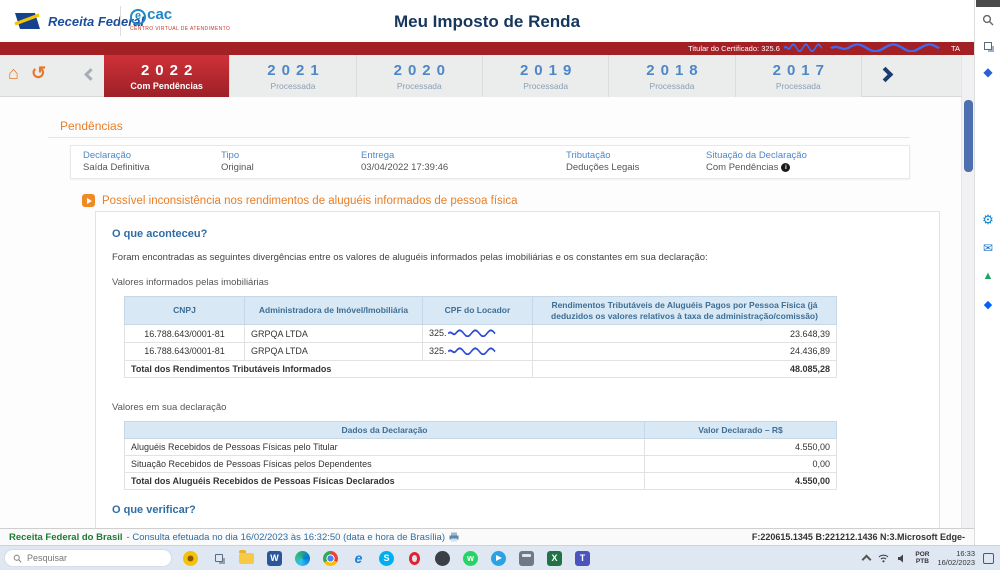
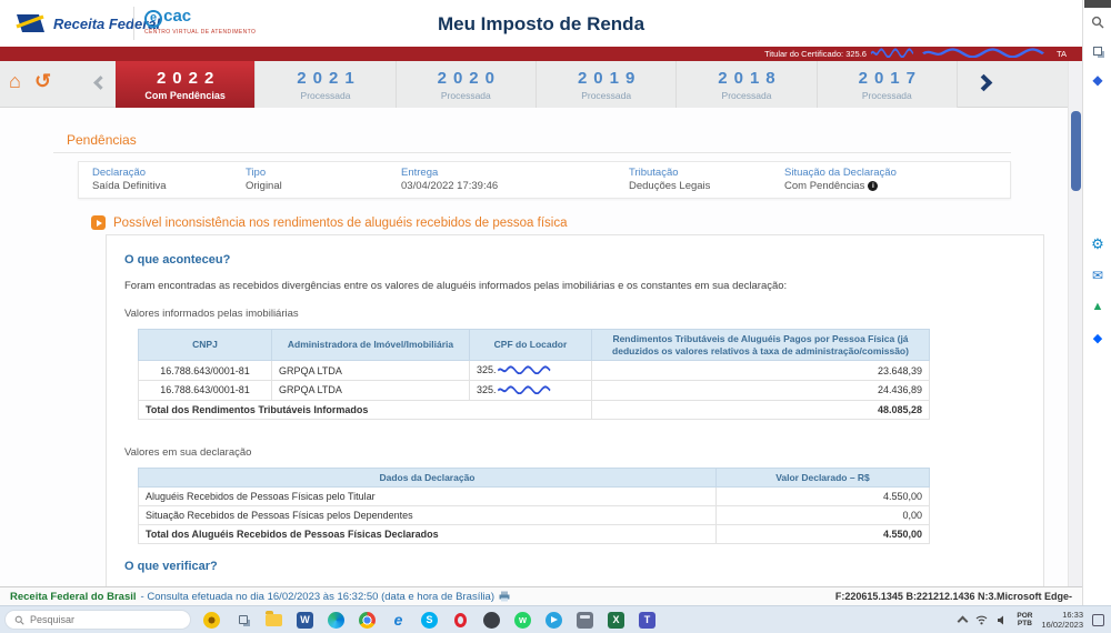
  Receita Federal
  e cac
  Meu Imposto de Renda
  Titular do Certificado: 325.6
  TA
  ⌂
  ↺
  2022
  Com Pendências
  2021
  Processada
  2020
  Processada
  2019
  Processada
  2018
  Processada
  2017
  Processada
  Pendências
  Declaração
  Saída Definitiva
  Tipo
  Original
  Entrega
  03/04/2022 17:39:46
  Tributação
  Deduções Legais
  Situação da Declaração
  Com Pendências
- Possível inconsistência nos rendimentos de aluguéis informados de pessoa física
+ Possível inconsistência nos rendimentos de aluguéis recebidos de pessoa física
  O que aconteceu?
- Foram encontradas as seguintes divergências entre os valores de aluguéis informados pelas imobiliárias e os constantes em sua declaração:
+ Foram encontradas as recebidos divergências entre os valores de aluguéis informados pelas imobiliárias e os constantes em sua declaração:
  Valores informados pelas imobiliárias
  CNPJ	Administradora de Imóvel/Imobiliária	CPF do Locador	Rendimentos Tributáveis de Aluguéis Pagos por Pessoa Física (já deduzidos os valores relativos à taxa de administração/comissão)
  16.788.643/0001-81	GRPQA LTDA	325.	23.648,39
  16.788.643/0001-81	GRPQA LTDA	325.	24.436,89
  Total dos Rendimentos Tributáveis Informados	48.085,28
  Valores em sua declaração
  Dados da Declaração	Valor Declarado – R$
  Aluguéis Recebidos de Pessoas Físicas pelo Titular	4.550,00
  Situação Recebidos de Pessoas Físicas pelos Dependentes	0,00
  Total dos Aluguéis Recebidos de Pessoas Físicas Declarados	4.550,00
  O que verificar?
  Receita Federal do Brasil
  - Consulta efetuada no dia 16/02/2023 às 16:32:50 (data e hora de Brasília)
  F:220615.1345 B:221212.1436 N:3.Microsoft Edge-
  ◆
  ⚙
  ✉
  ▲
  ◆
  Pesquisar
  W
  e
  S
  w
  X
  T
  16:33
  16/02/2023
